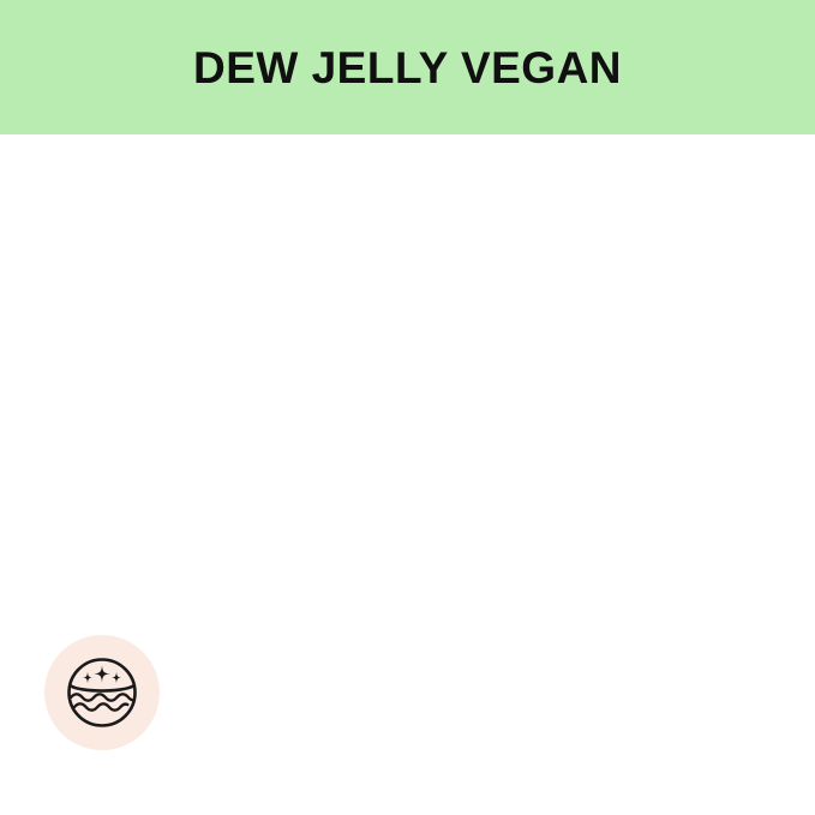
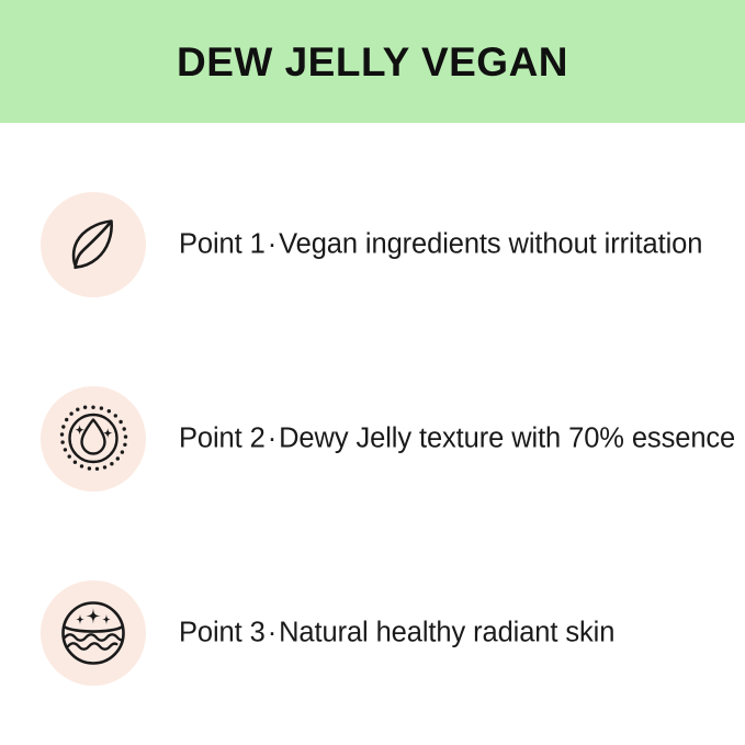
  DEW JELLY VEGAN
+ Point 1·Vegan ingredients without irritation
+ Point 2·Dewy Jelly texture with 70% essence
+ Point 3·Natural healthy radiant skin
